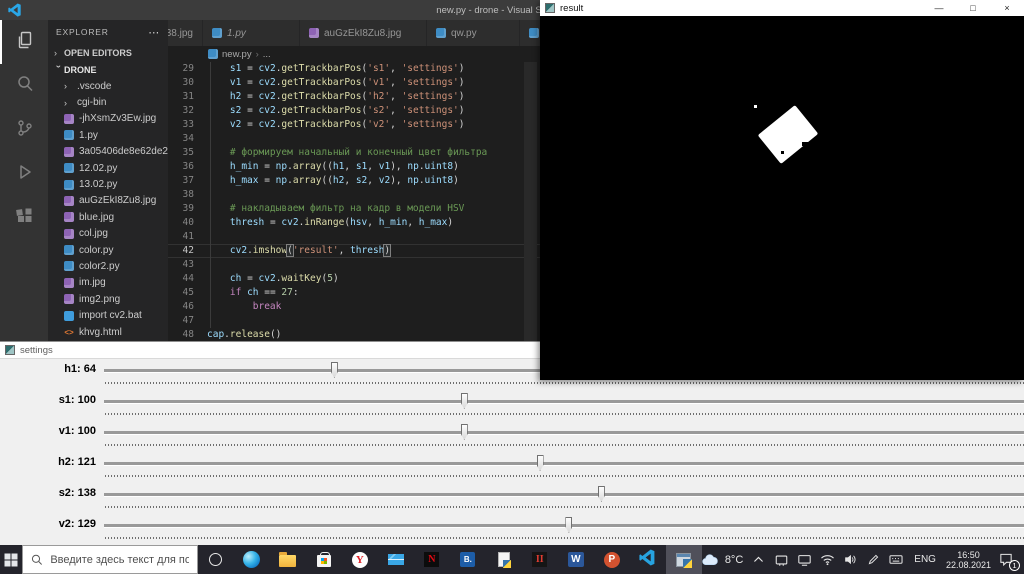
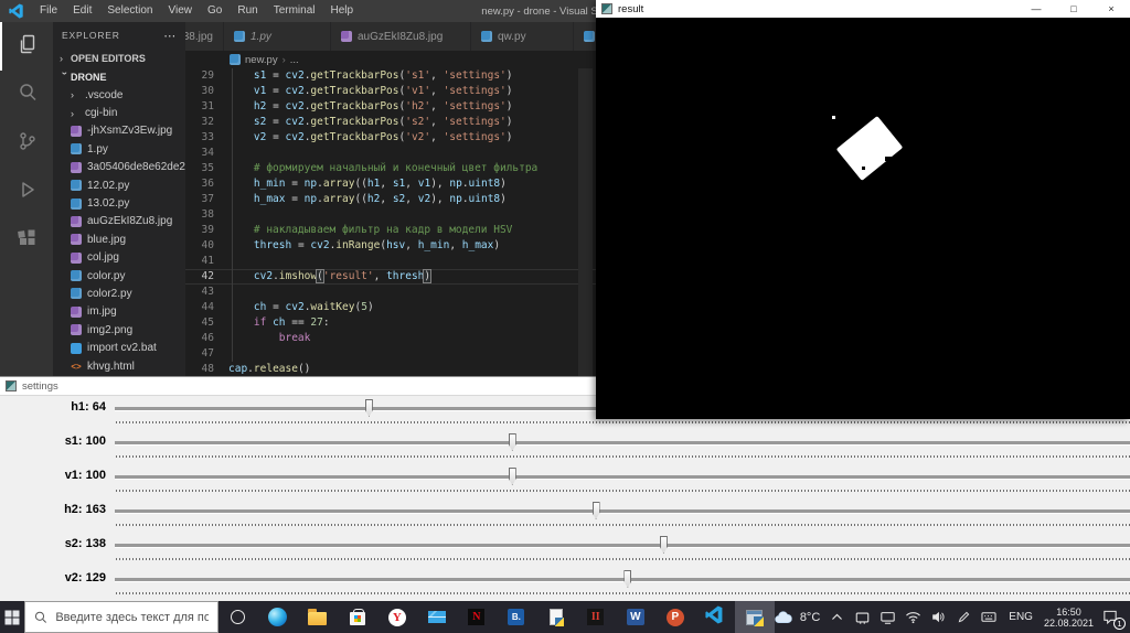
+ File
+ Edit
+ Selection
+ View
+ Go
+ Run
+ Terminal
+ Help
  EXPLORER
  ⋯
  ›
  OPEN EDITORS
  DRONE
  ›
  .vscode
  ›
  cgi-bin
  -jhXsmZv3Ew.jpg
  1.py
  3a05406de8e62de2
  12.02.py
  13.02.py
  auGzEkI8Zu8.jpg
  blue.jpg
  col.jpg
  color.py
  color2.py
  im.jpg
  img2.png
  import cv2.bat
  <>
  khvg.html
  38.jpg
  1.py
  auGzEkI8Zu8.jpg
  qw.py
  new.py
  ›
  ...
  29
  s1 = cv2.getTrackbarPos('s1', 'settings')
  30
  v1 = cv2.getTrackbarPos('v1', 'settings')
  31
  h2 = cv2.getTrackbarPos('h2', 'settings')
  32
  s2 = cv2.getTrackbarPos('s2', 'settings')
  33
  v2 = cv2.getTrackbarPos('v2', 'settings')
  34
  35
  # формируем начальный и конечный цвет фильтра
  36
  h_min = np.array((h1, s1, v1), np.uint8)
  37
  h_max = np.array((h2, s2, v2), np.uint8)
  38
  39
  # накладываем фильтр на кадр в модели HSV
  40
  thresh = cv2.inRange(hsv, h_min, h_max)
  41
  42
  cv2.imshow('result', thresh)
  43
  44
  ch = cv2.waitKey(5)
  45
  if ch == 27:
  46
  break
  47
  48
  cap.release()
  settings
  h1: 64
  s1: 100
  v1: 100
- h2: 121
+ h2: 163
  s2: 138
  v2: 129
  result
  —
  □
  ×
  Введите здесь текст для по
  Y
  N
  B.
  II
  W
  P
  8°C
  ENG
  16:50
  22.08.2021
  1
